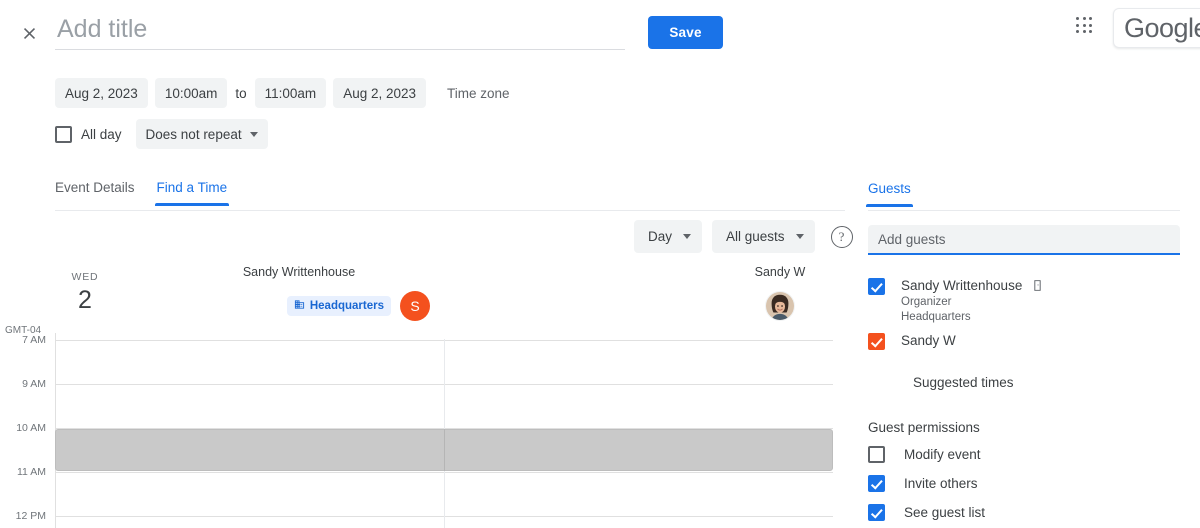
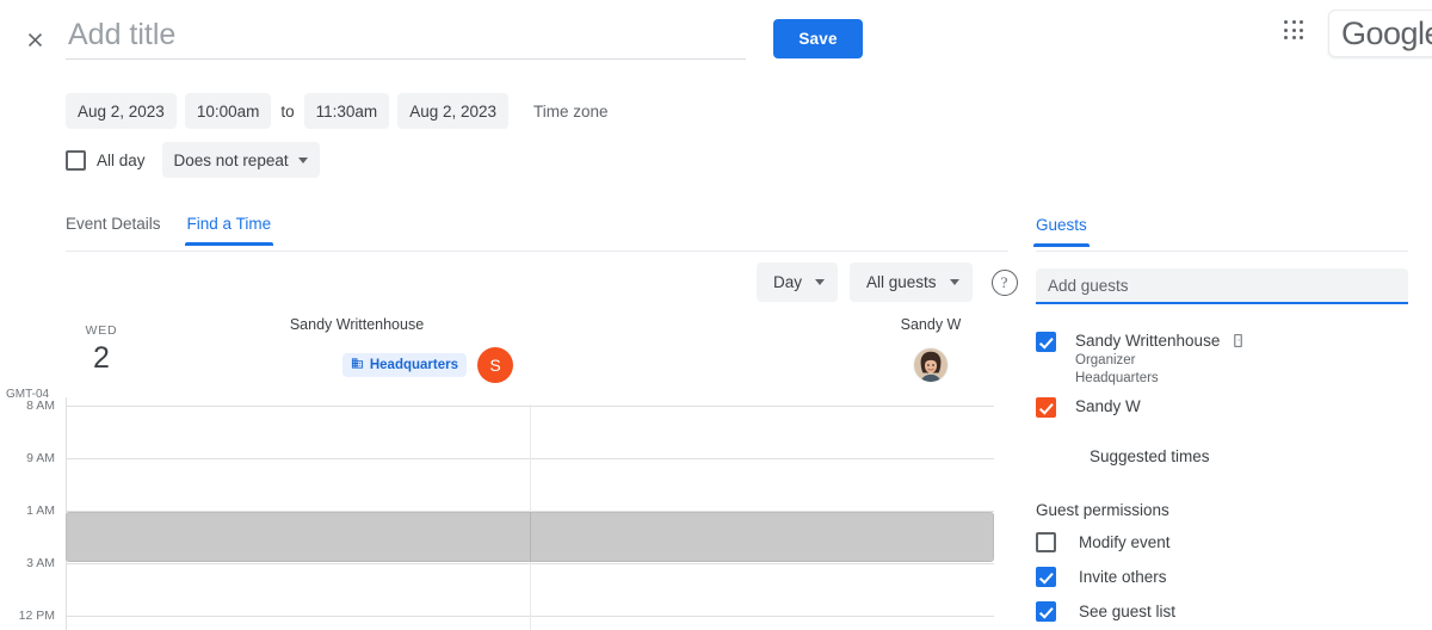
  Add title
  Save
  Googl
  Aug 2, 2023
  10:00am
  to
- 11:00am
+ 11:30am
  Aug 2, 2023
  Time zone
  All day
  Does not repeat
  Event Details
  Find a Time
  Guests
  Day
  All guests
  ?
  GMT-04
  WED
  2
  Sandy Writtenhouse
  Headquarters
  S
  Sandy W
- 7 AM
+ 8 AM
  9 AM
- 10 AM
+ 1 AM
- 11 AM
+ 3 AM
  12 PM
  Add guests
  Sandy Writtenhouse
  Organizer
  Headquarters
  Sandy W
  Suggested times
  Guest permissions
  Modify event
  Invite others
  See guest list
